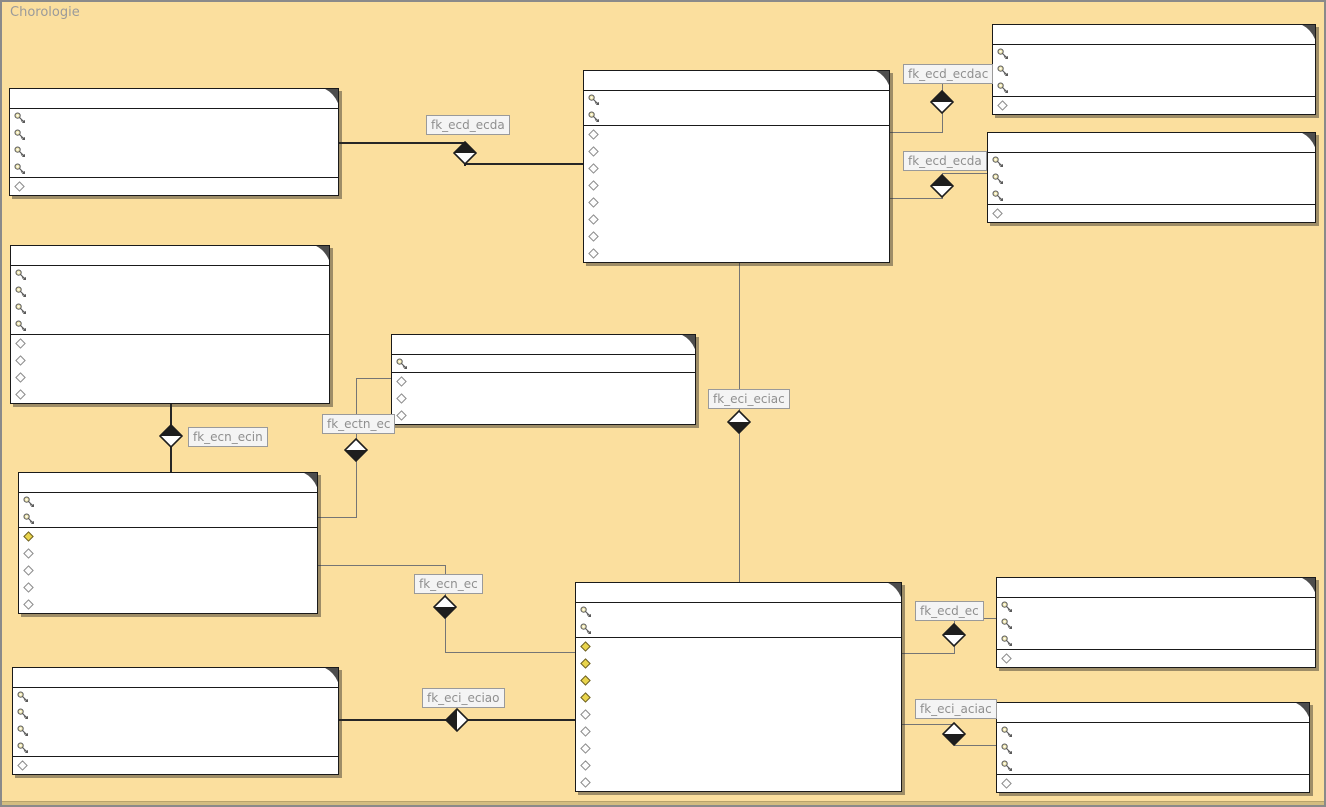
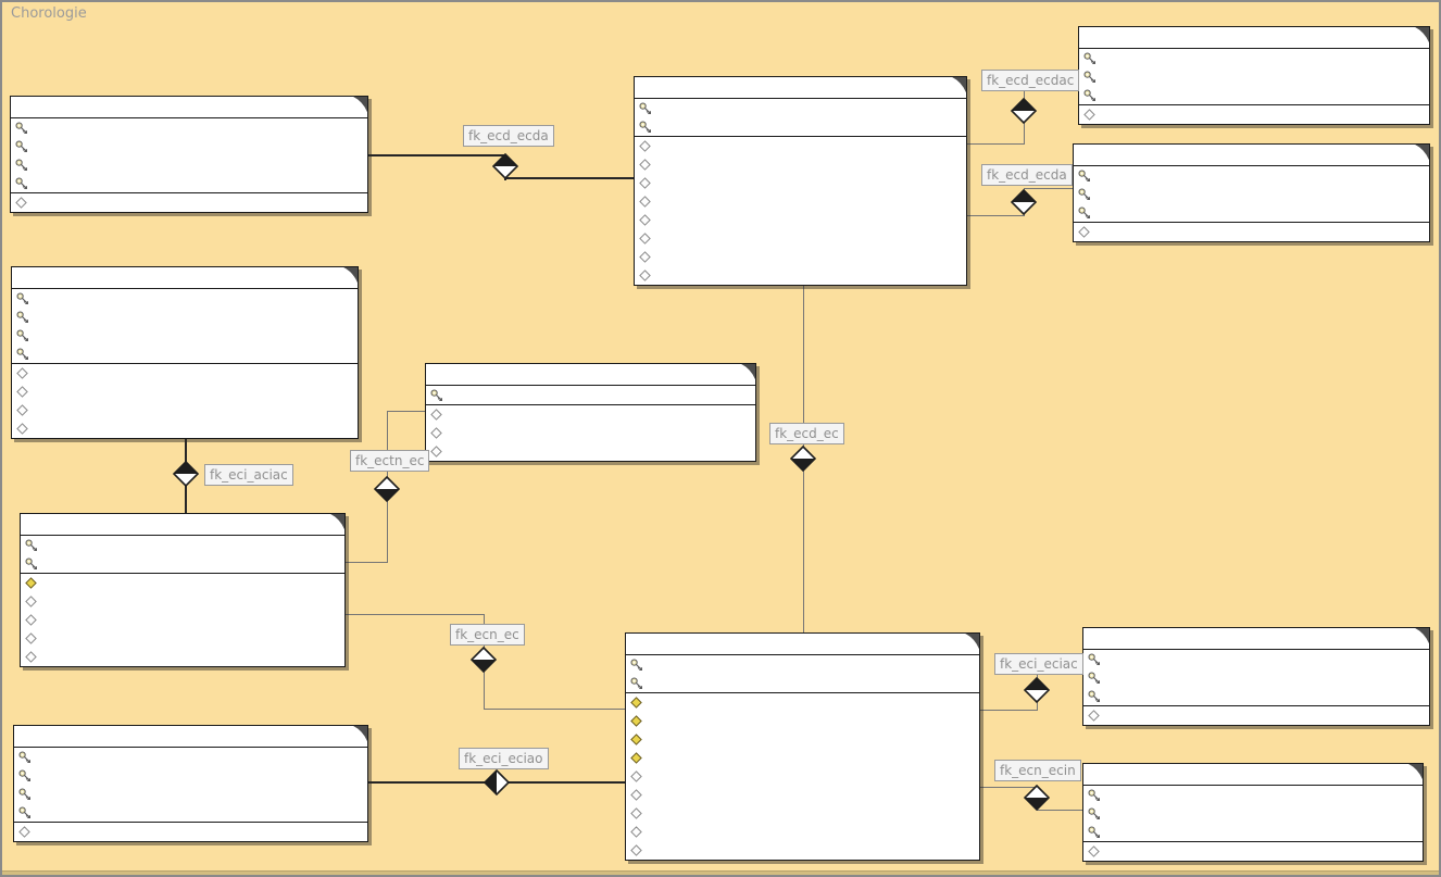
  Chorologie
  fk_ecd_ecda
  fk_ecd_ecdac
  fk_ecd_ecda
- fk_ecn_ecin
+ fk_eci_aciac
  fk_ectn_ec
- fk_eci_eciac
+ fk_ecd_ec
  fk_ecn_ec
  fk_eci_eciao
- fk_ecd_ec
+ fk_eci_eciac
- fk_eci_aciac
+ fk_ecn_ecin
